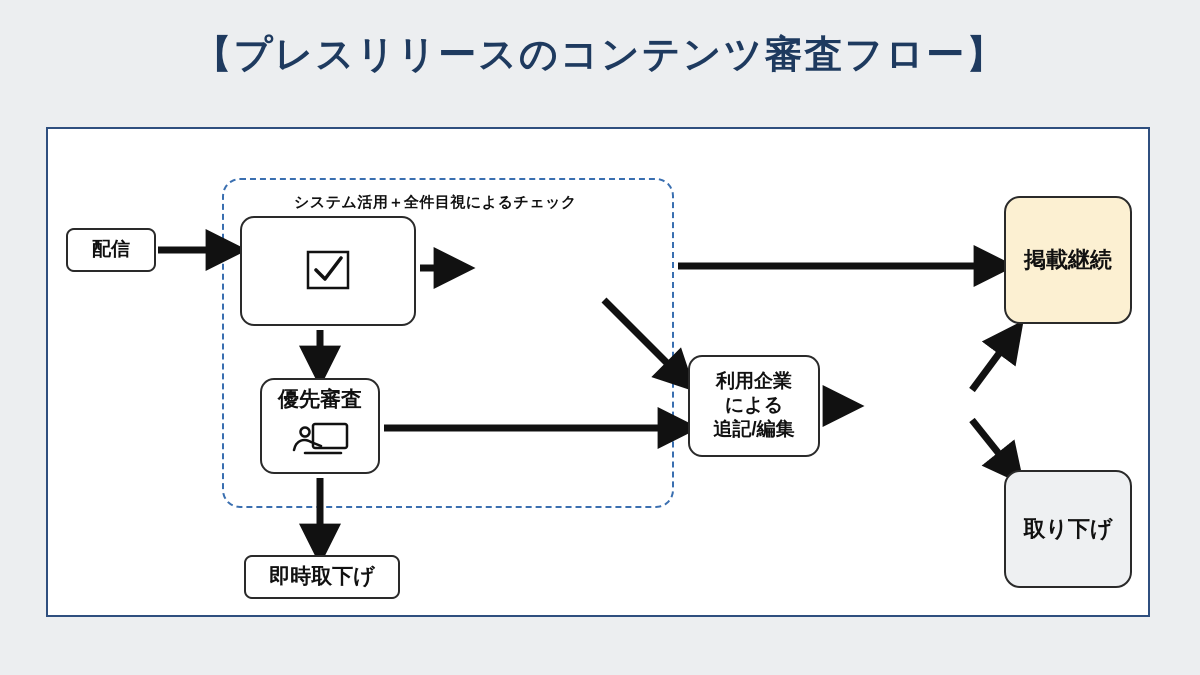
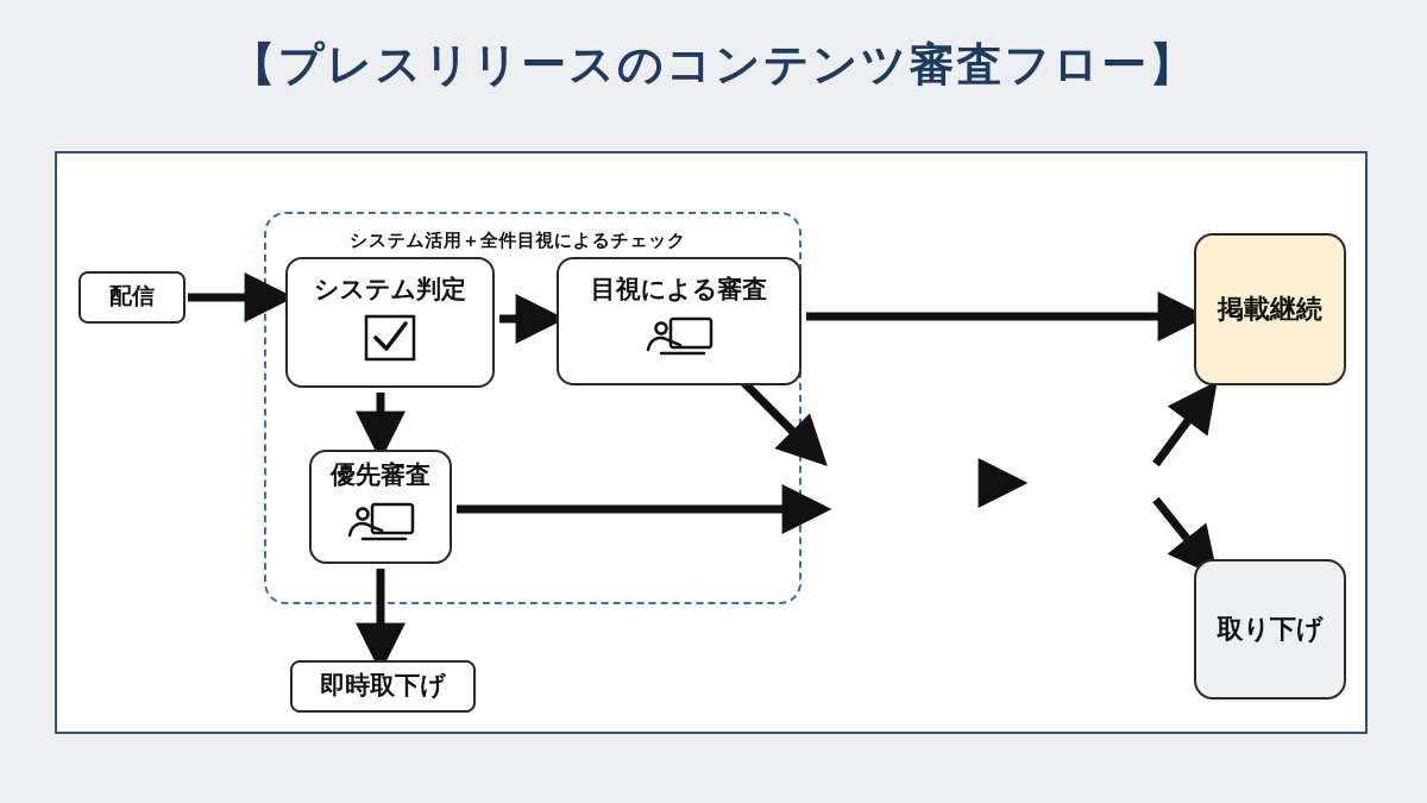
  【プレスリリースのコンテンツ審査フロー】
  システム活用＋全件目視によるチェック
  配信
+ システム判定
+ 目視による審査
  優先審査
  即時取下げ
- 利用企業
- による
- 追記/編集
  掲載継続
  取り下げ
